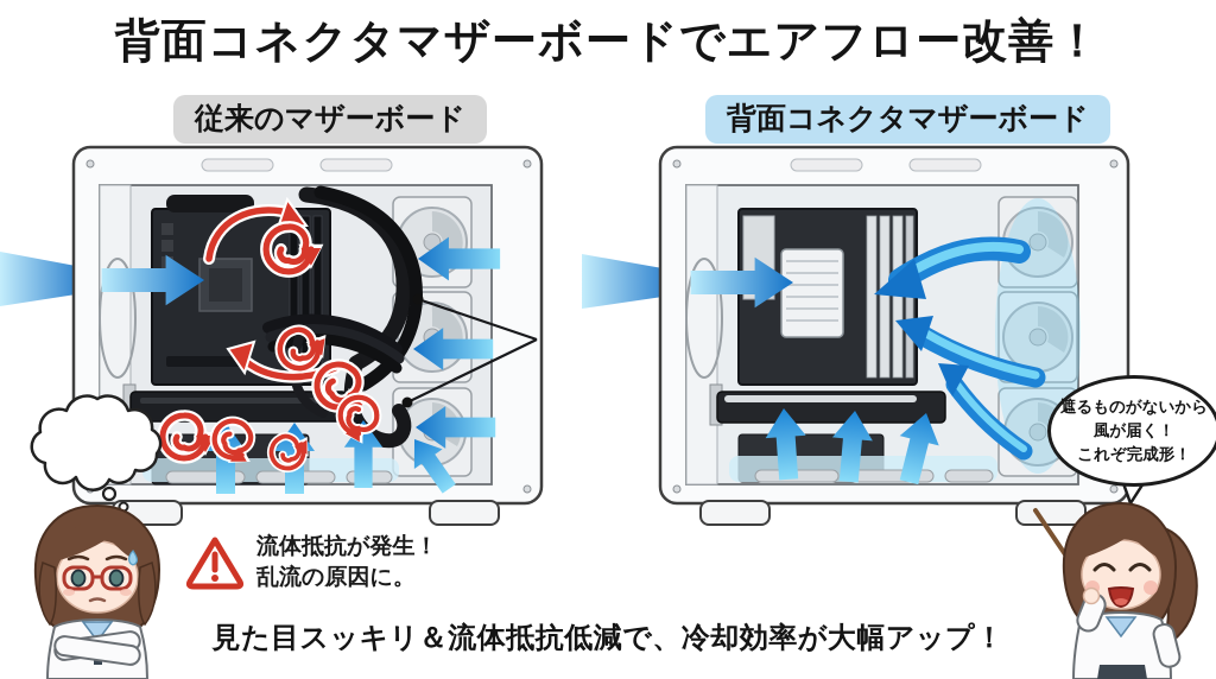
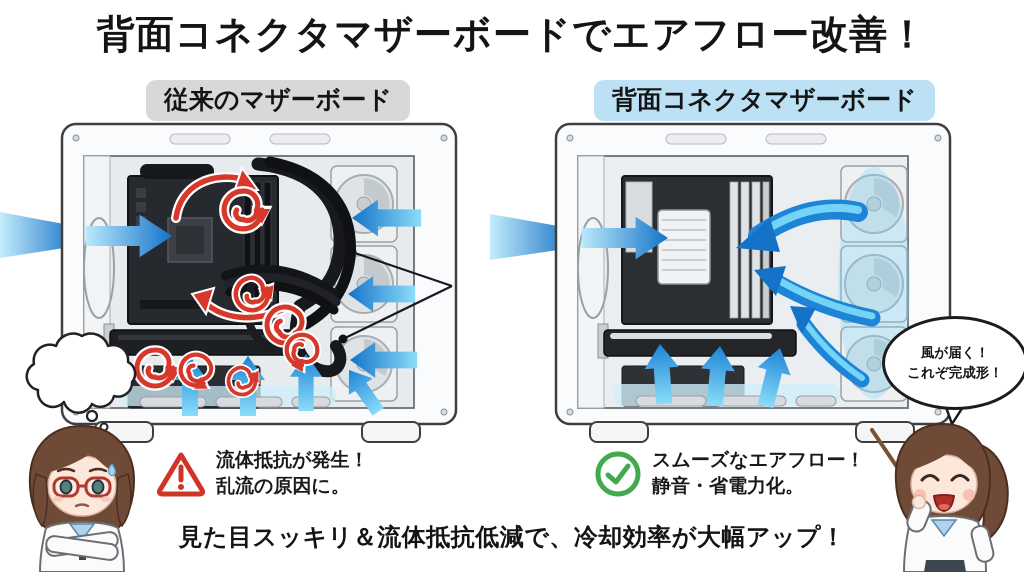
  背面コネクタマザーボードでエアフロー改善！
  従来のマザーボード
  背面コネクタマザーボード
- 遮るものがないから
  風が届く！
  これぞ完成形！
  流体抵抗が発生！
  乱流の原因に。
+ スムーズなエアフロー！
+ 静音・省電力化。
  見た目スッキリ＆流体抵抗低減で、冷却効率が大幅アップ！
